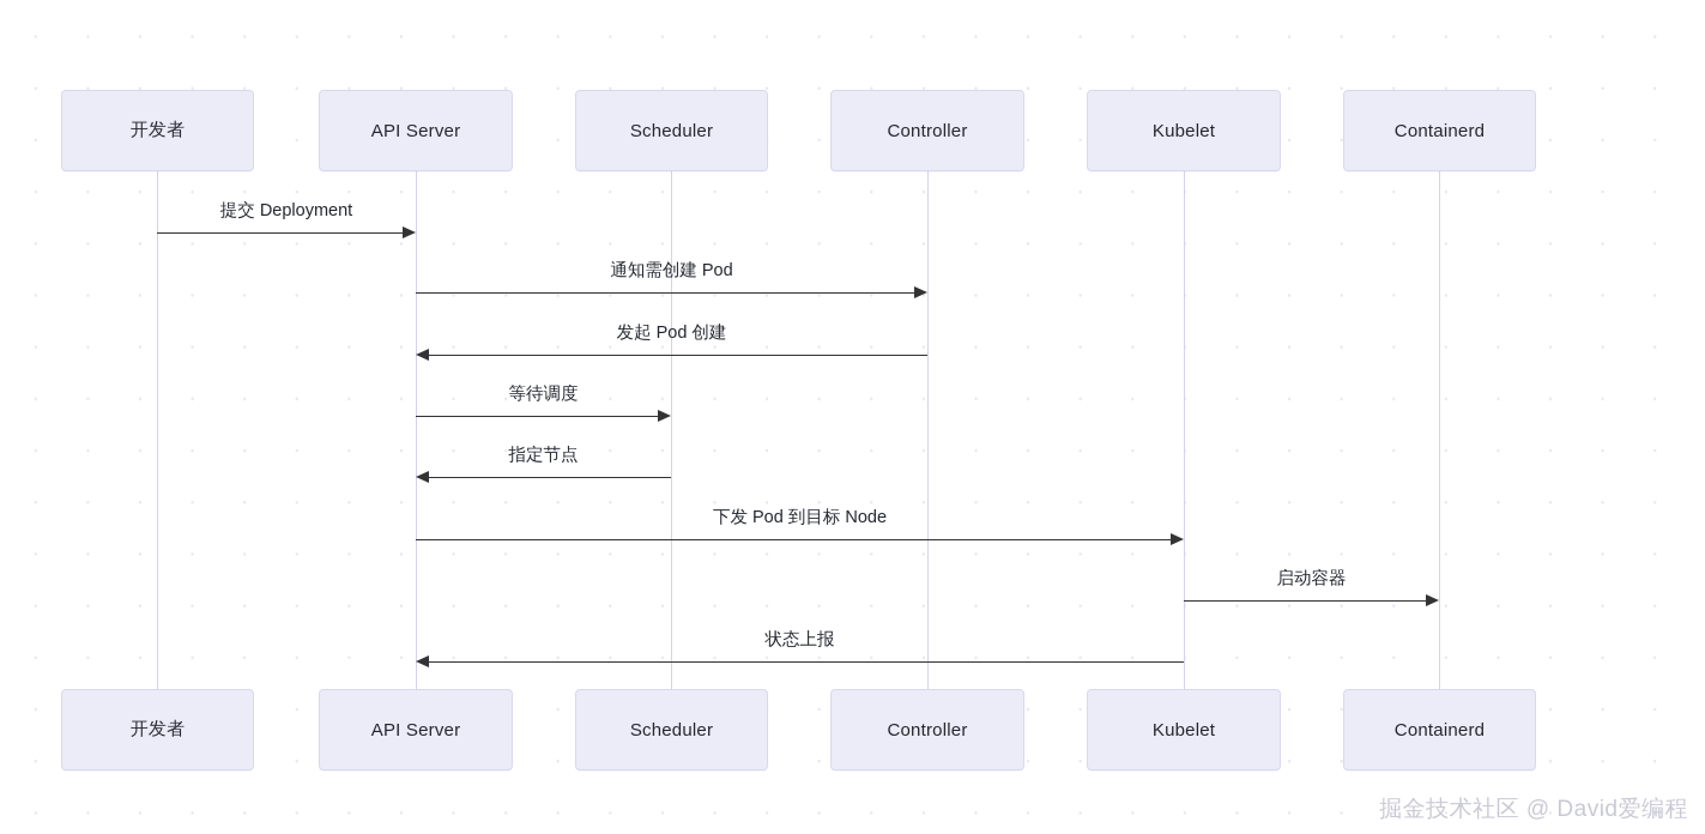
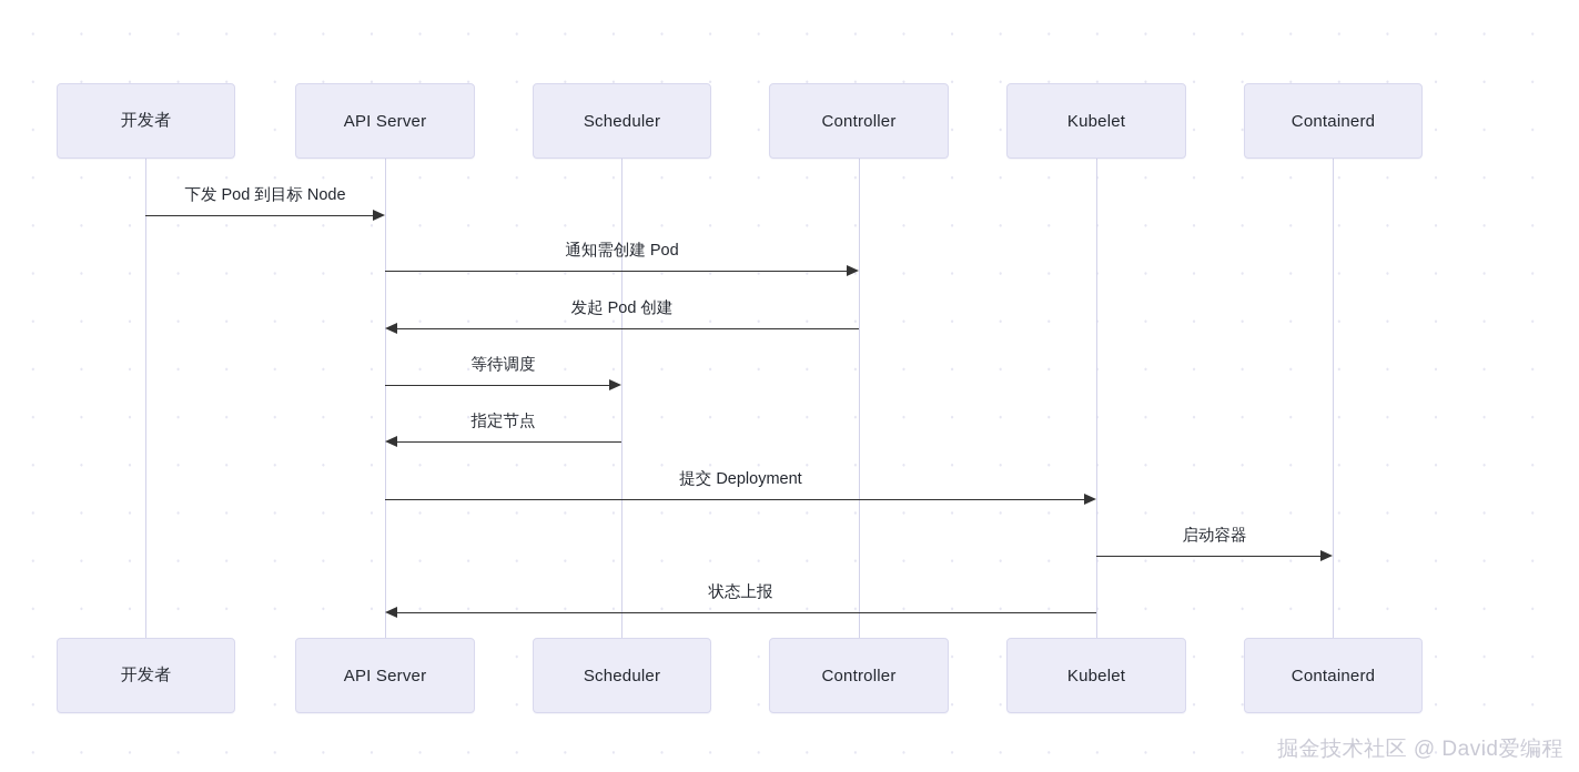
  开发者
  API Server
  Scheduler
  Controller
  Kubelet
  Containerd
- 提交 Deployment
+ 下发 Pod 到目标 Node
  通知需创建 Pod
  发起 Pod 创建
  等待调度
  指定节点
- 下发 Pod 到目标 Node
+ 提交 Deployment
  启动容器
  状态上报
  开发者
  API Server
  Scheduler
  Controller
  Kubelet
  Containerd
  掘金技术社区 @ David爱编程
